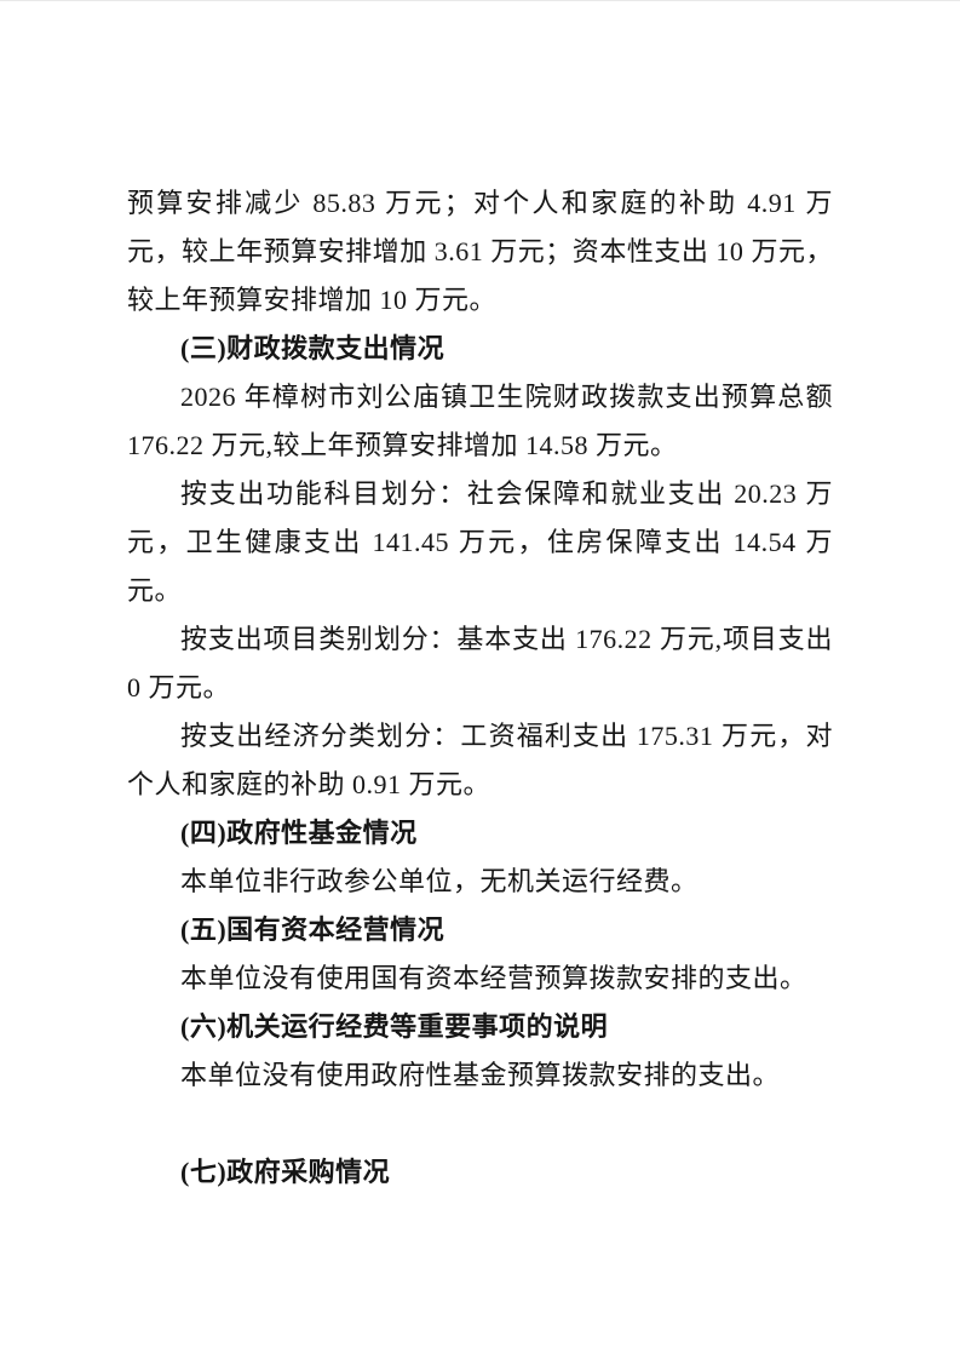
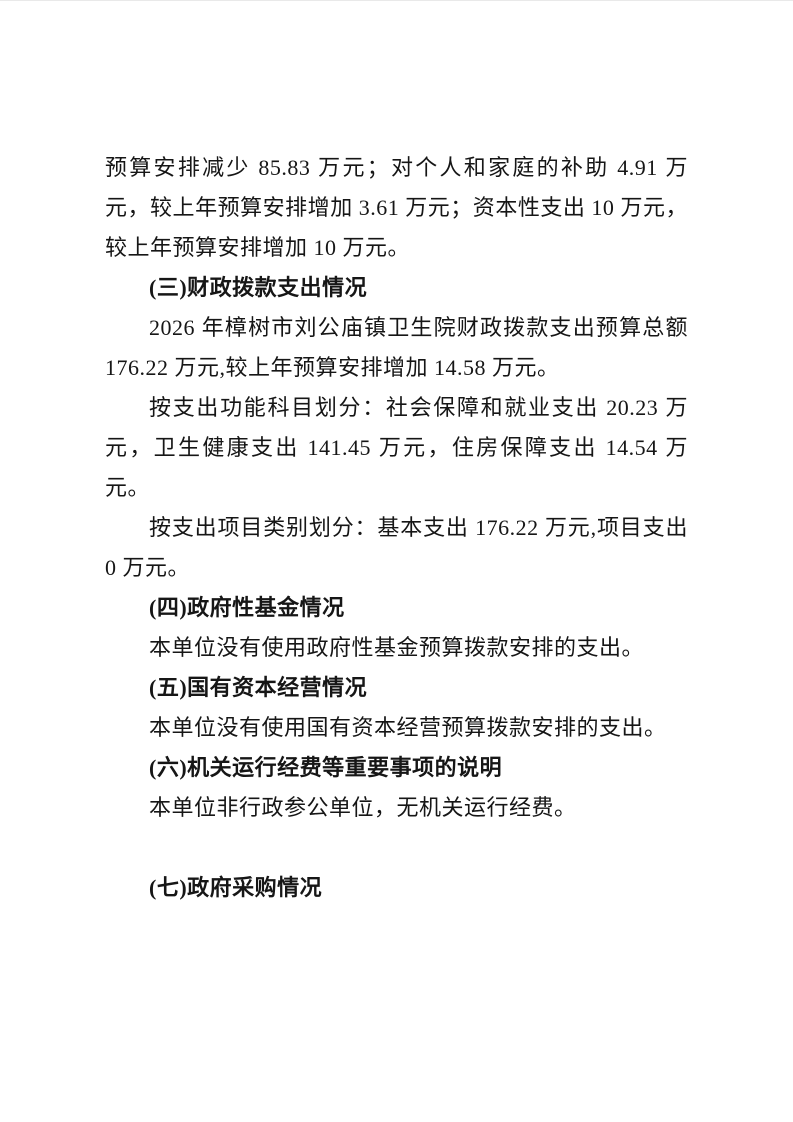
  预算安排减少 85.83 万元；对个人和家庭的补助 4.91 万元，较上年预算安排增加 3.61 万元；资本性支出 10 万元，较上年预算安排增加 10 万元。
  (三)财政拨款支出情况
  2026 年樟树市刘公庙镇卫生院财政拨款支出预算总额 176.22 万元,较上年预算安排增加 14.58 万元。
  按支出功能科目划分：社会保障和就业支出 20.23 万元，卫生健康支出 141.45 万元，住房保障支出 14.54 万元。
  按支出项目类别划分：基本支出 176.22 万元,项目支出 0 万元。
- 按支出经济分类划分：工资福利支出 175.31 万元，对个人和家庭的补助 0.91 万元。
  (四)政府性基金情况
- 本单位非行政参公单位，无机关运行经费。
+ 本单位没有使用政府性基金预算拨款安排的支出。
  (五)国有资本经营情况
  本单位没有使用国有资本经营预算拨款安排的支出。
  (六)机关运行经费等重要事项的说明
- 本单位没有使用政府性基金预算拨款安排的支出。
+ 本单位非行政参公单位，无机关运行经费。
  (七)政府采购情况
